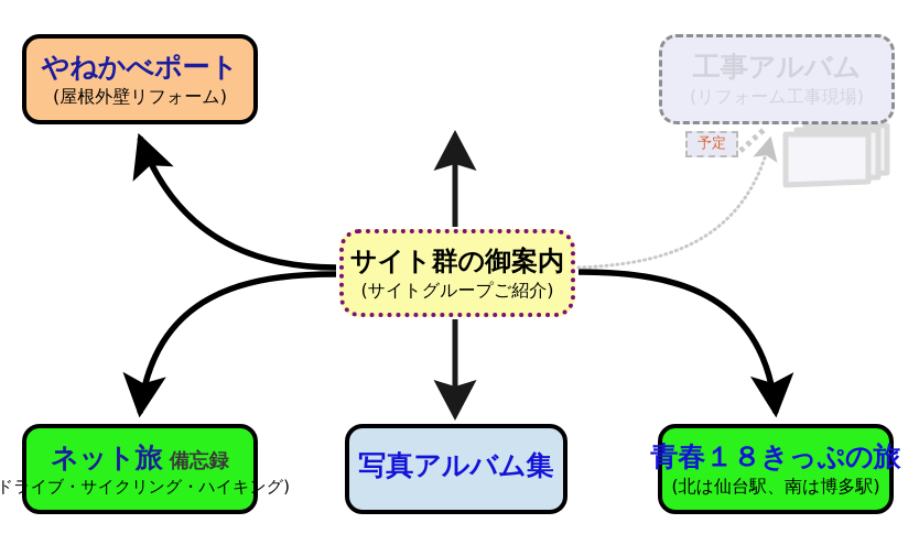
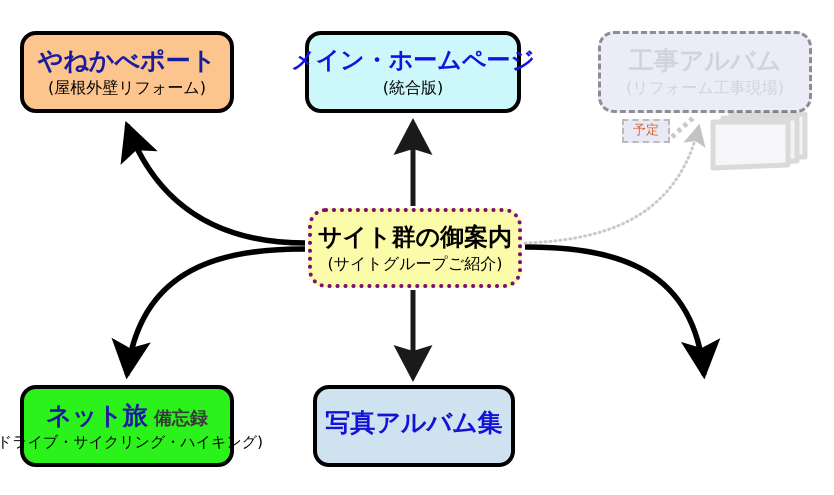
  やねかべポート
  (屋根外壁リフォーム)
+ メイン・ホームページ
+ (統合版)
  工事アルバム
  (リフォーム工事現場)
  予定
  サイト群の御案内
  (サイトグループご紹介)
  ネット旅
  備忘録
  ドライブ・サイクリング・ハイキング)
  写真アルバム集
- 青春１８きっぷの旅
- (北は仙台駅、南は博多駅)
